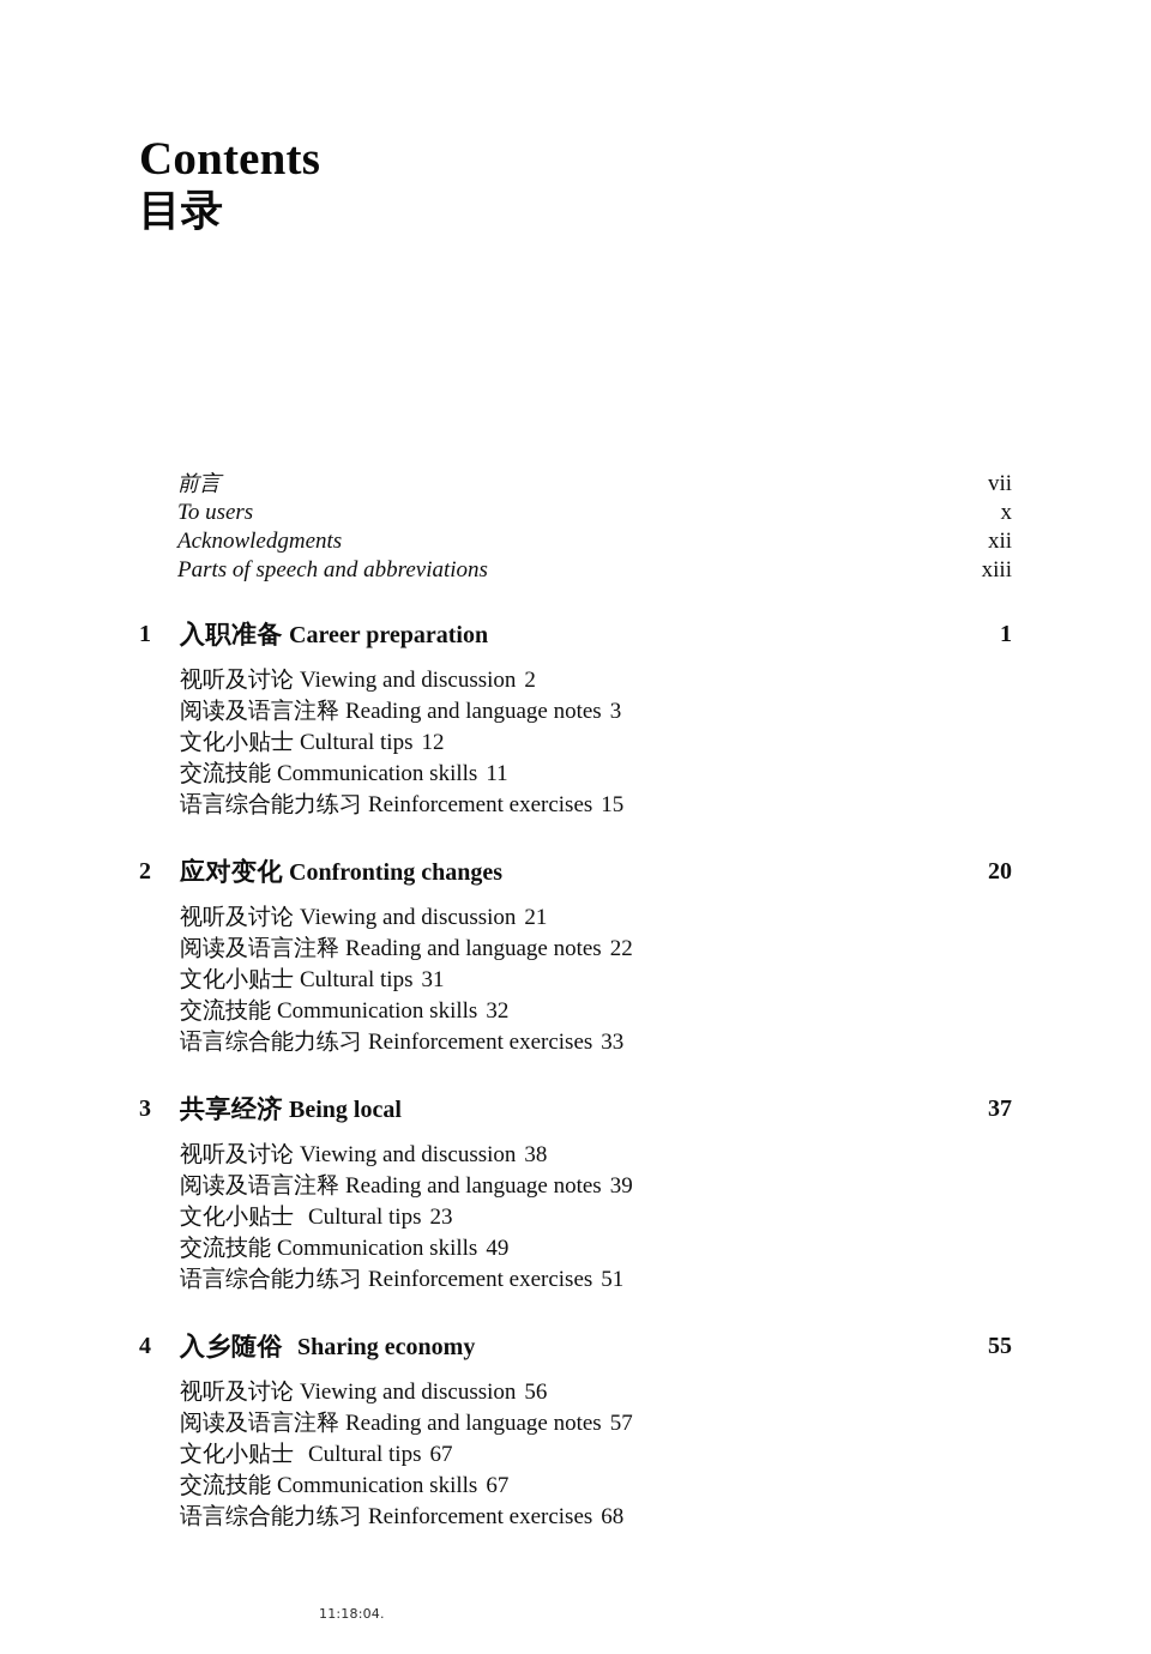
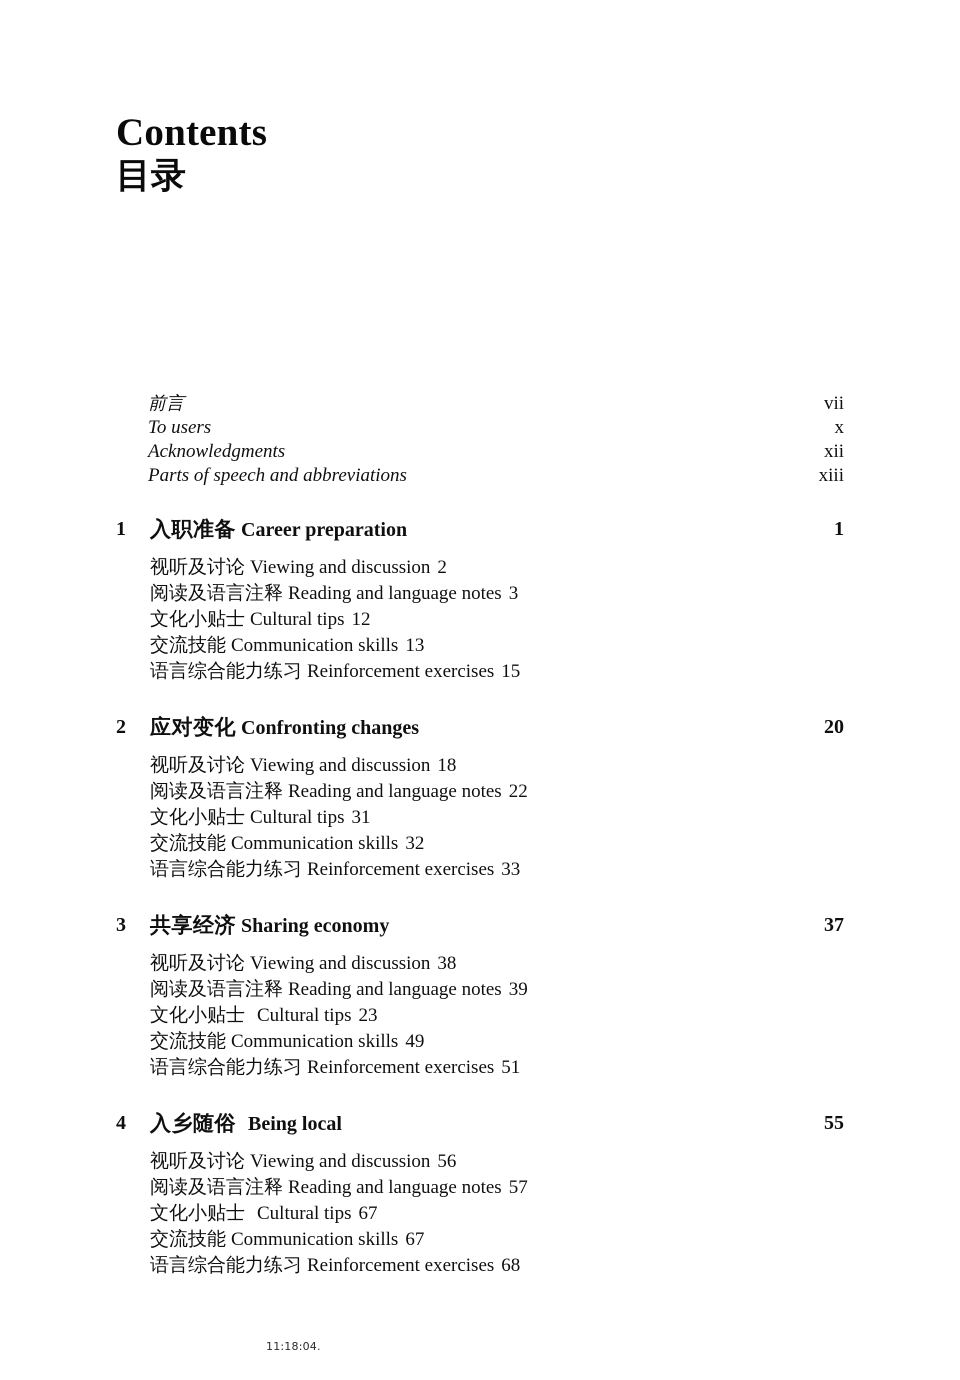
  Contents
  目录
  前言
  vii
  To users
  x
  Acknowledgments
  xii
  Parts of speech and abbreviations
  xiii
  1
  入职准备 Career preparation
  1
  视听及讨论 Viewing and discussion 2
  阅读及语言注释 Reading and language notes 3
  文化小贴士 Cultural tips 12
- 交流技能 Communication skills 11
+ 交流技能 Communication skills 13
  语言综合能力练习 Reinforcement exercises 15
  2
  应对变化 Confronting changes
  20
- 视听及讨论 Viewing and discussion 21
+ 视听及讨论 Viewing and discussion 18
  阅读及语言注释 Reading and language notes 22
  文化小贴士 Cultural tips 31
  交流技能 Communication skills 32
  语言综合能力练习 Reinforcement exercises 33
  3
- 共享经济 Being local
+ 共享经济 Sharing economy
  37
  视听及讨论 Viewing and discussion 38
  阅读及语言注释 Reading and language notes 39
  文化小贴士 Cultural tips 23
  交流技能 Communication skills 49
  语言综合能力练习 Reinforcement exercises 51
  4
- 入乡随俗 Sharing economy
+ 入乡随俗 Being local
  55
  视听及讨论 Viewing and discussion 56
  阅读及语言注释 Reading and language notes 57
  文化小贴士 Cultural tips 67
  交流技能 Communication skills 67
  语言综合能力练习 Reinforcement exercises 68
  11:18:04.
